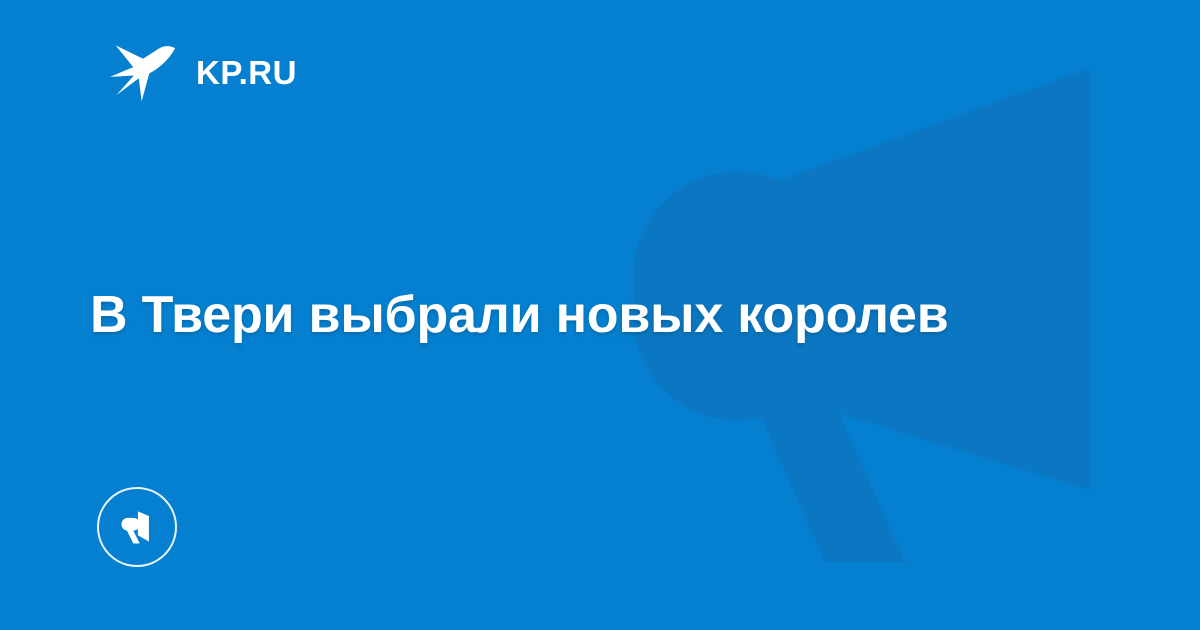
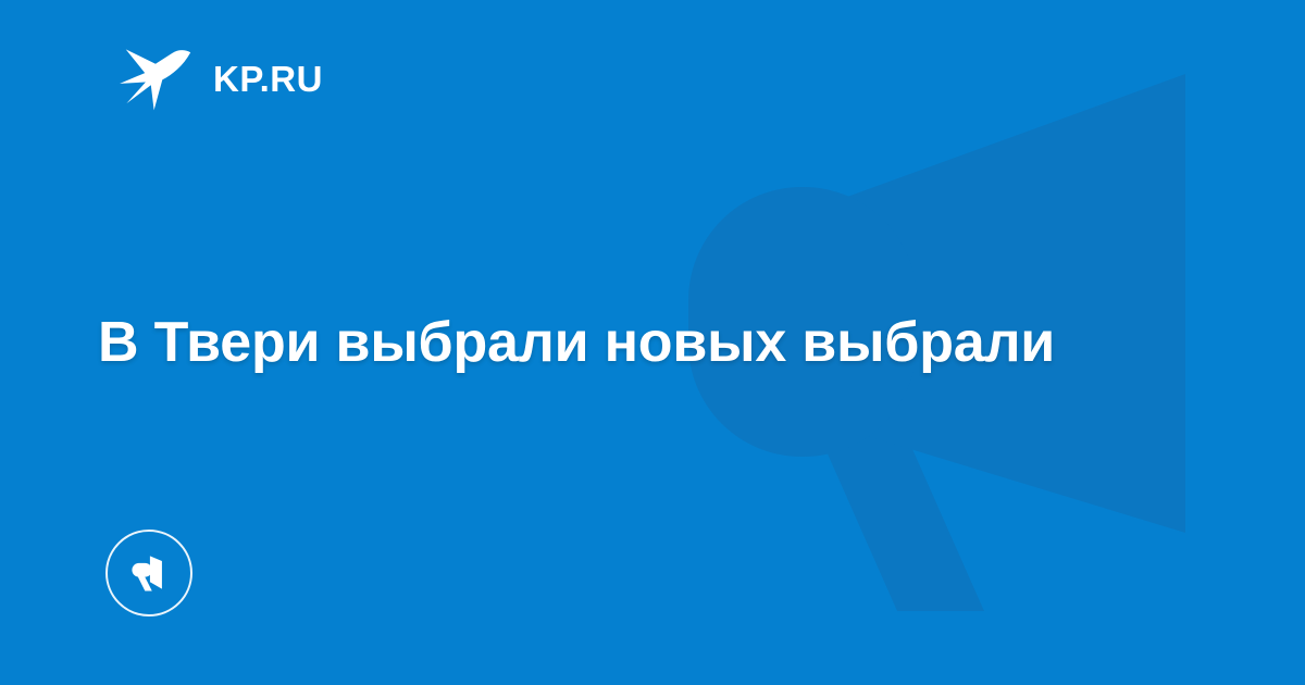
  KP.RU
- В Твери выбрали новых королев
+ В Твери выбрали новых выбрали
